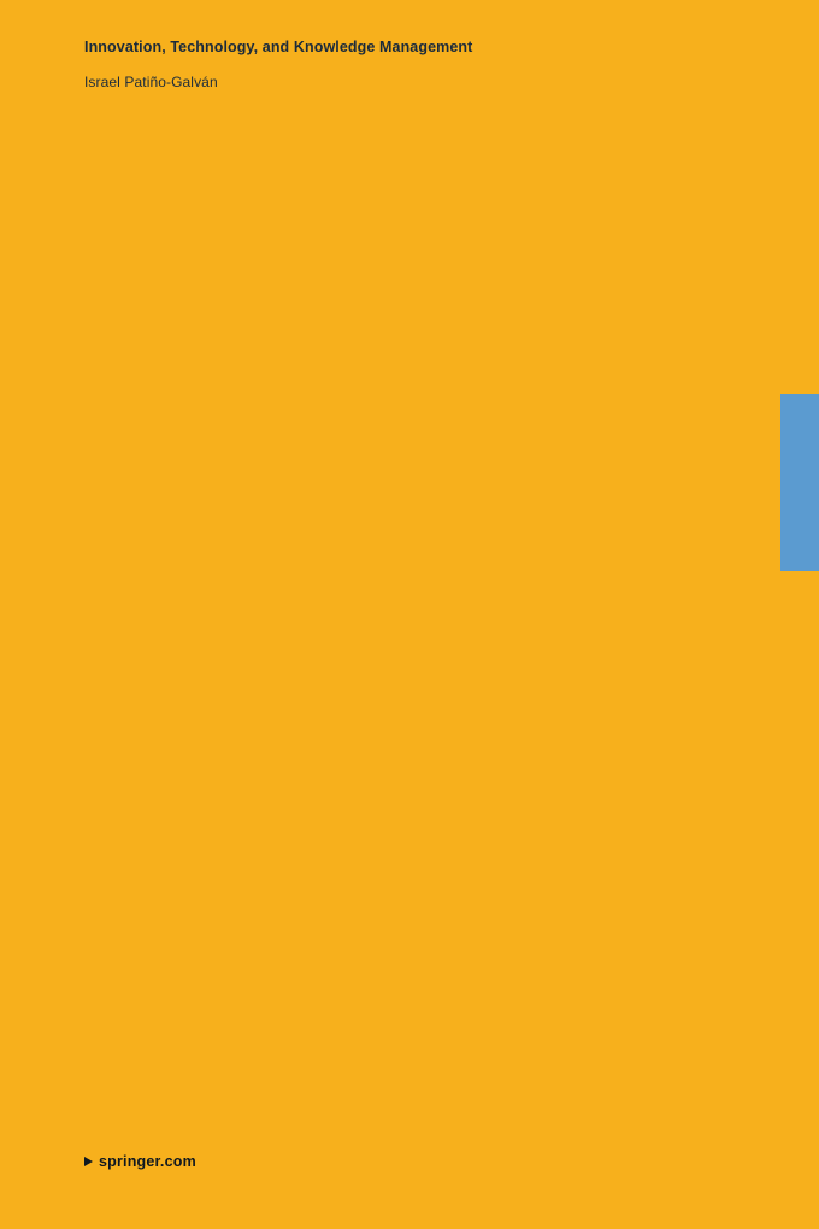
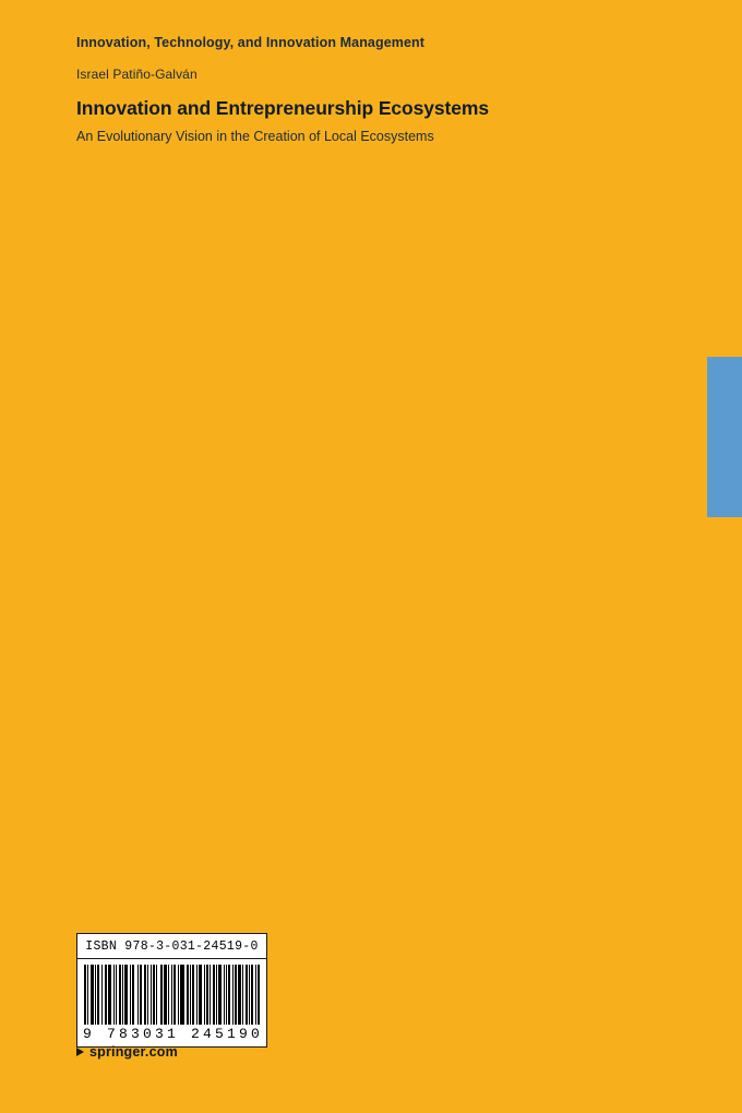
- Innovation, Technology, and Knowledge Management
+ Innovation, Technology, and Innovation Management
  Israel Patiño-Galván
+ Innovation and Entrepreneurship Ecosystems
+ An Evolutionary Vision in the Creation of Local Ecosystems
+ ISBN 978-3-031-24519-0
+ 9 783031 245190
  springer.com
